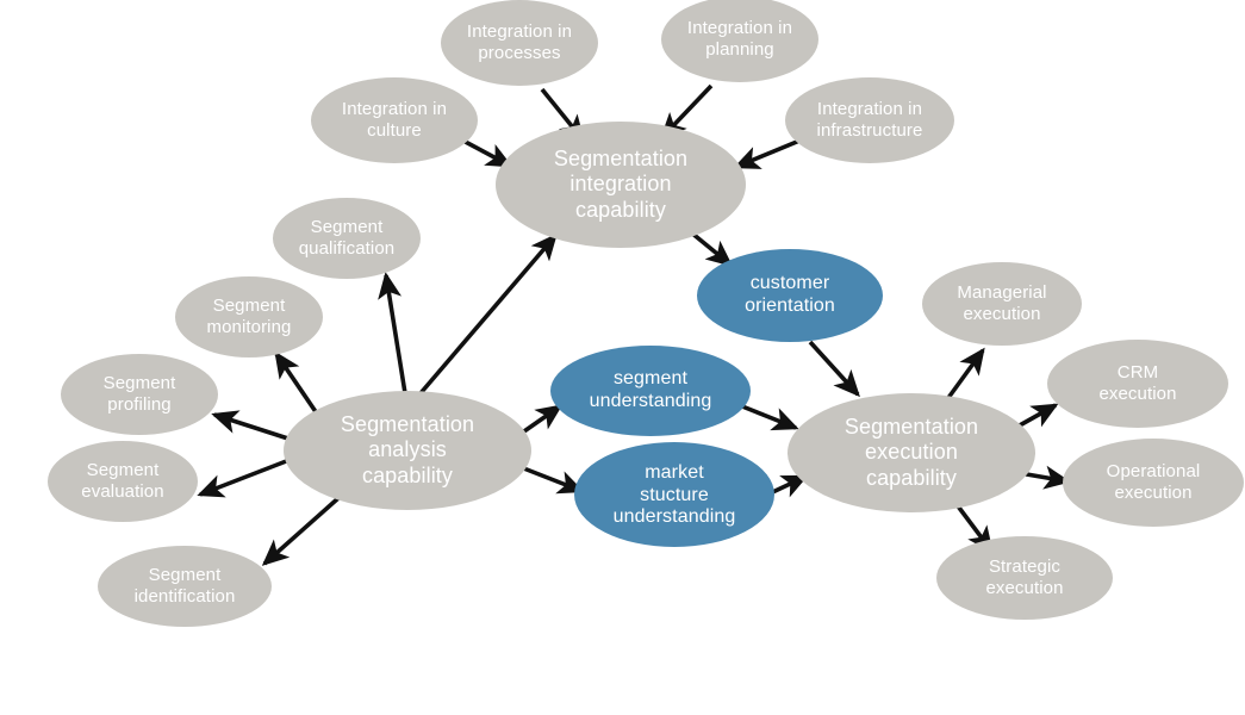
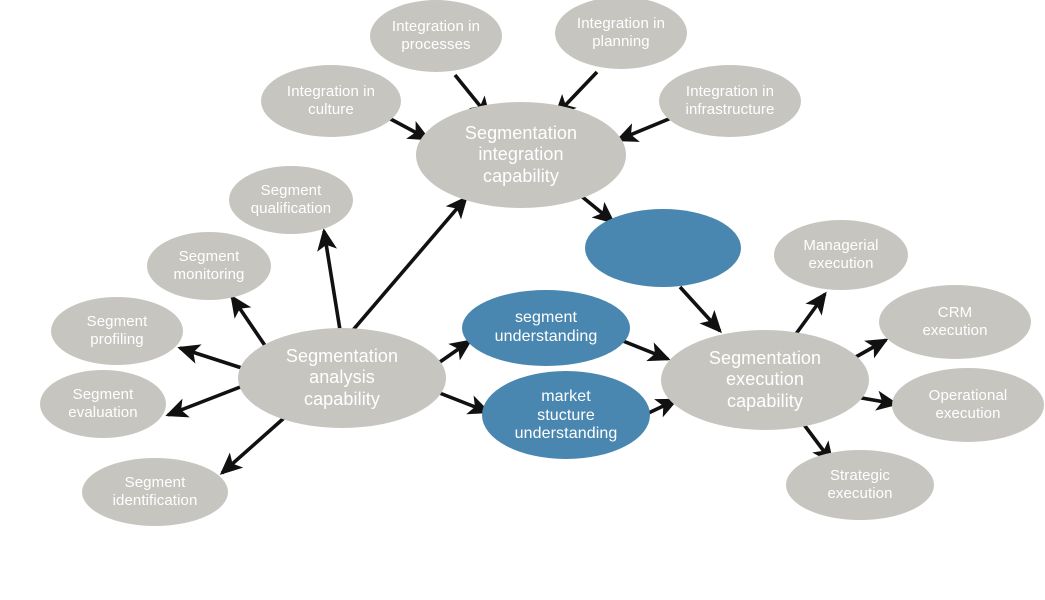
  Integration in
  processes
  Integration in
  planning
  Integration in
  culture
  Integration in
  infrastructure
  Segmentation
  integration
  capability
  Segment
  qualification
  Segment
  monitoring
  Segment
  profiling
  Segment
  evaluation
  Segment
  identification
  Segmentation
  analysis
  capability
  segment
  understanding
  market
  stucture
  understanding
- customer
- orientation
  Segmentation
  execution
  capability
  Managerial
  execution
  CRM
  execution
  Operational
  execution
  Strategic
  execution
